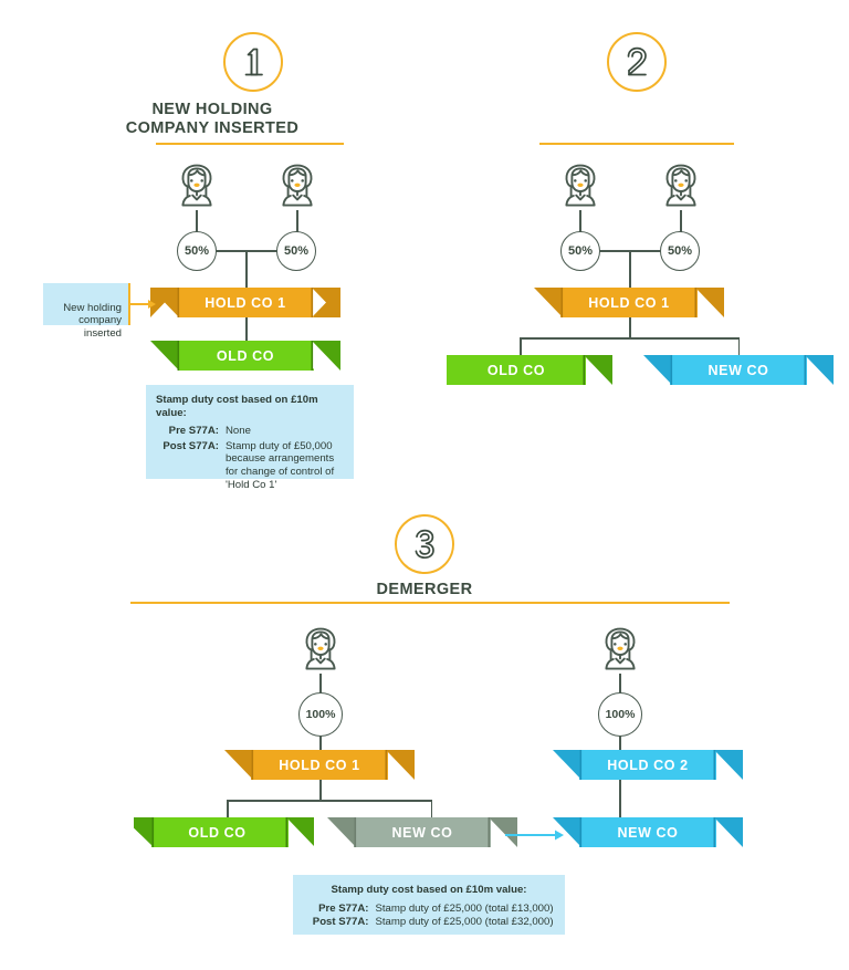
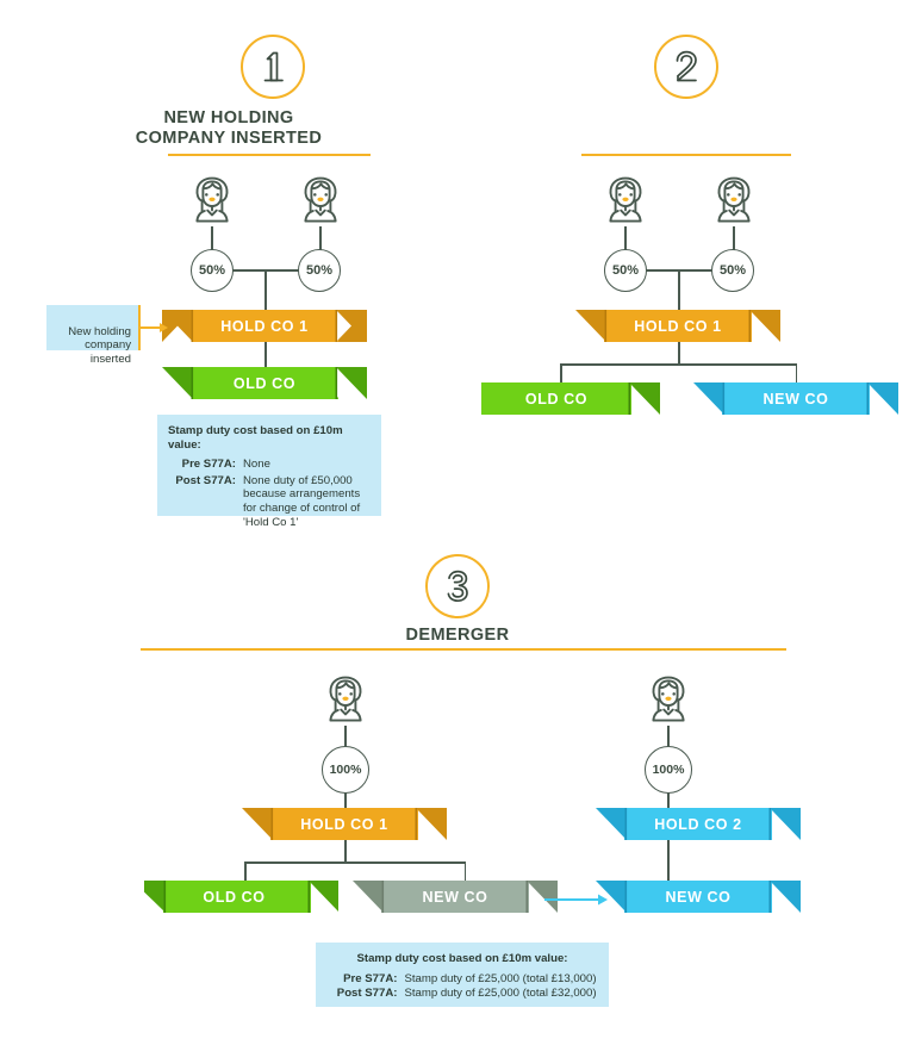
  NEW HOLDING
  COMPANY INSERTED
  50%
  50%
  HOLD CO 1
  OLD CO
  New holding
  company
  inserted
  Stamp duty cost based on £10m value:
  Pre S77A:
  None
  Post S77A:
- Stamp duty of £50,000 because arrangements for change of control of 'Hold Co 1'
+ None duty of £50,000 because arrangements for change of control of 'Hold Co 1'
  50%
  50%
  HOLD CO 1
  OLD CO
  NEW CO
  DEMERGER
  100%
  HOLD CO 1
  OLD CO
  NEW CO
  100%
  HOLD CO 2
  NEW CO
  Stamp duty cost based on £10m value:
  Pre S77A:
  Stamp duty of £25,000 (total £13,000)
  Post S77A:
  Stamp duty of £25,000 (total £32,000)
